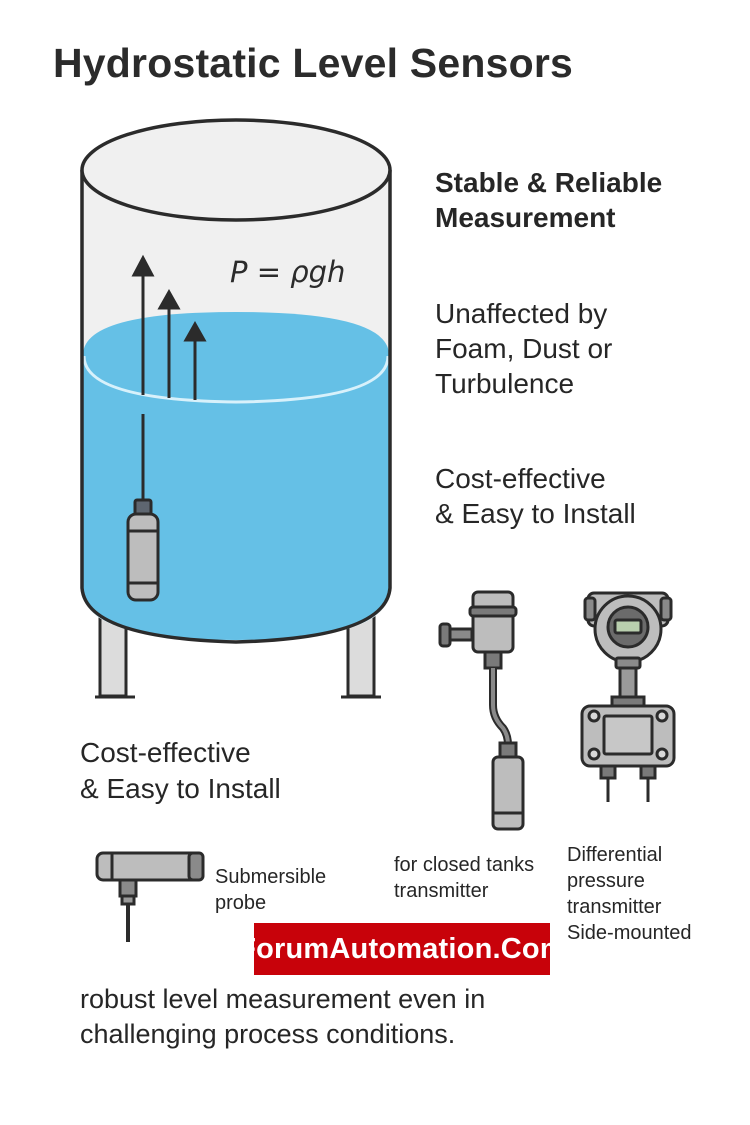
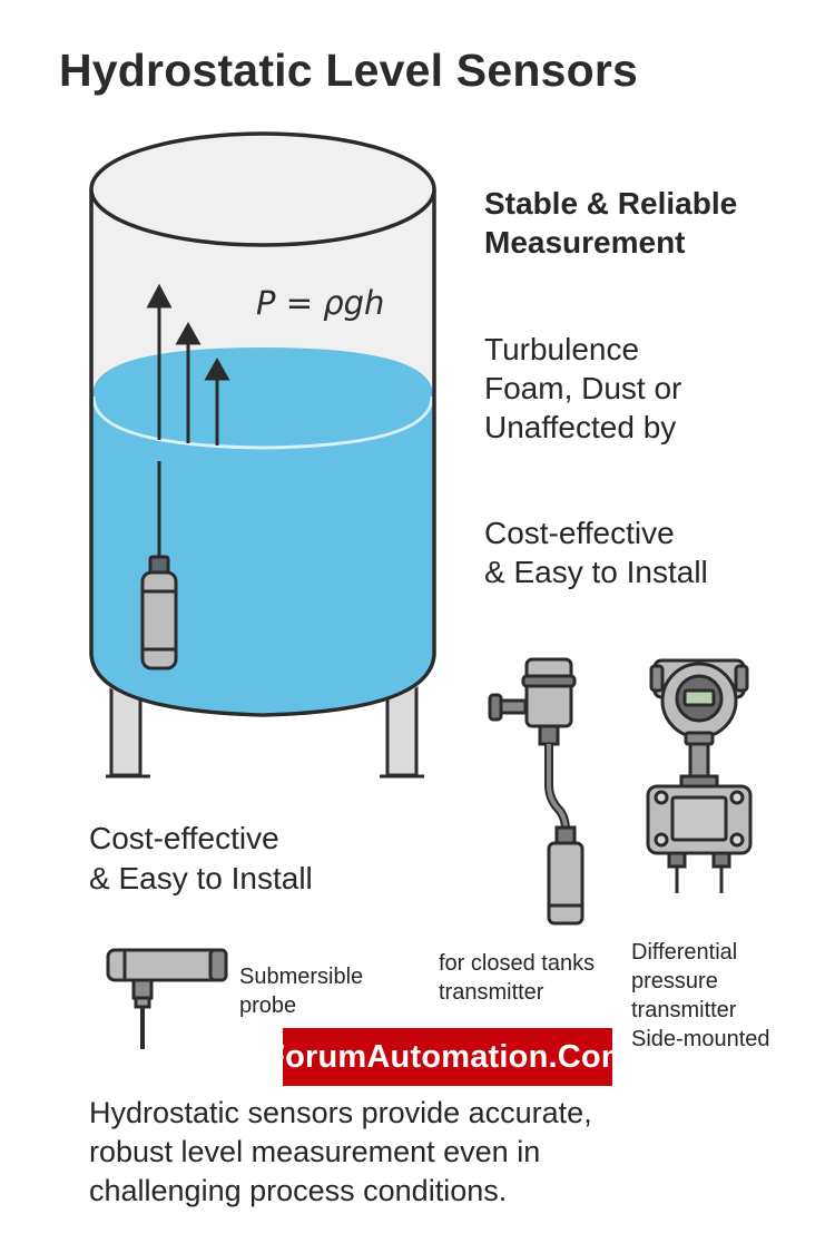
  P = ρgh
  Hydrostatic Level Sensors
  Stable & Reliable
  Measurement
- Unaffected by
+ Turbulence
  Foam, Dust or
- Turbulence
+ Unaffected by
  Cost-effective
  & Easy to Install
  Cost-effective
  & Easy to Install
  Submersible
  probe
  for closed tanks
  transmitter
  Differential
  pressure
  transmitter
  Side-mounted
  ForumAutomation.Com
+ Hydrostatic sensors provide accurate,
  robust level measurement even in
  challenging process conditions.
